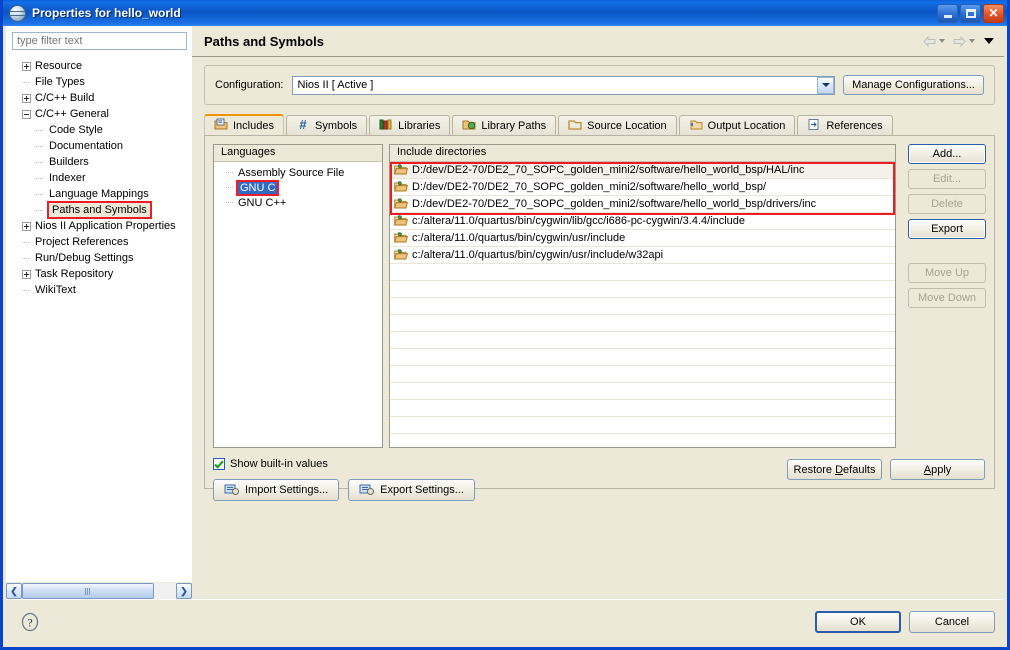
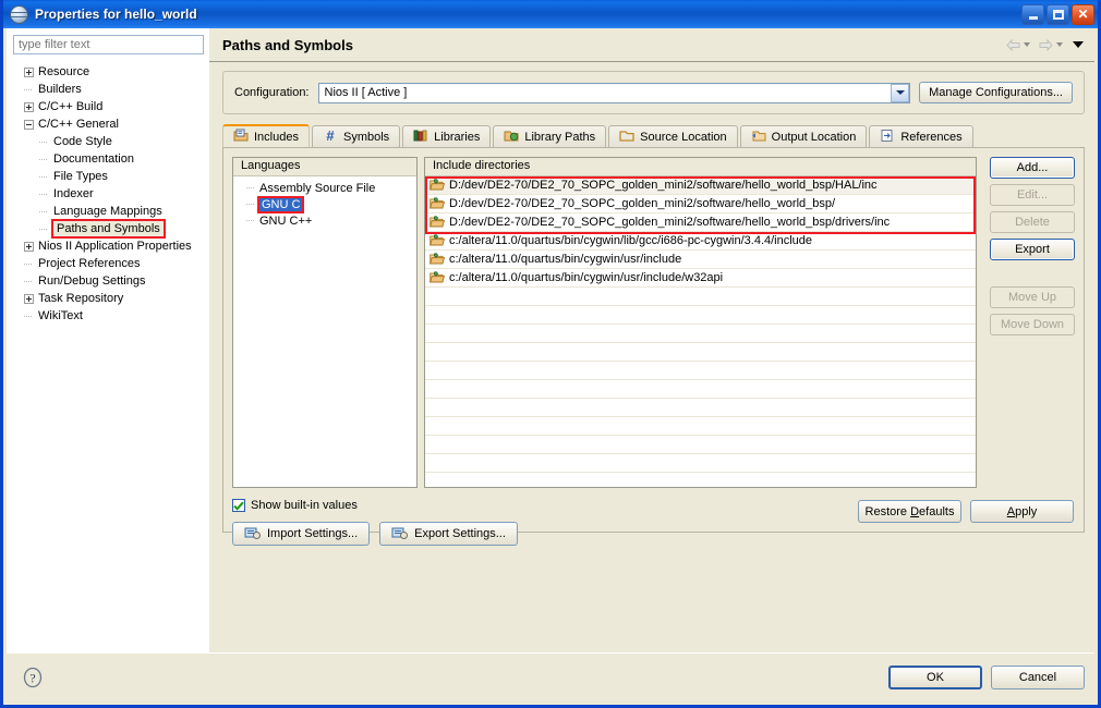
  Properties for hello_world
  ✕
  type filter text
  Resource
- File Types
+ Builders
  C/C++ Build
  C/C++ General
  Code Style
  Documentation
- Builders
+ File Types
  Indexer
  Language Mappings
  Paths and Symbols
  Nios II Application Properties
  Project References
  Run/Debug Settings
  Task Repository
  WikiText
- ❮
- ❯
  Paths and Symbols
  Configuration:
  Nios II [ Active ]
  Manage Configurations...
  Includes
  #
  Symbols
  Libraries
  Library Paths
  Source Location
  Output Location
  References
  Languages
  Assembly Source File
  GNU C
  GNU C++
  Include directories
  D:/dev/DE2-70/DE2_70_SOPC_golden_mini2/software/hello_world_bsp/HAL/inc
  D:/dev/DE2-70/DE2_70_SOPC_golden_mini2/software/hello_world_bsp/
  D:/dev/DE2-70/DE2_70_SOPC_golden_mini2/software/hello_world_bsp/drivers/inc
  c:/altera/11.0/quartus/bin/cygwin/lib/gcc/i686-pc-cygwin/3.4.4/include
  c:/altera/11.0/quartus/bin/cygwin/usr/include
  c:/altera/11.0/quartus/bin/cygwin/usr/include/w32api
  Add...
  Edit...
  Delete
  Export
  Move Up
  Move Down
  Show built-in values
  Import Settings...
  Export Settings...
  Restore Defaults
  Apply
  ?
  OK
  Cancel
